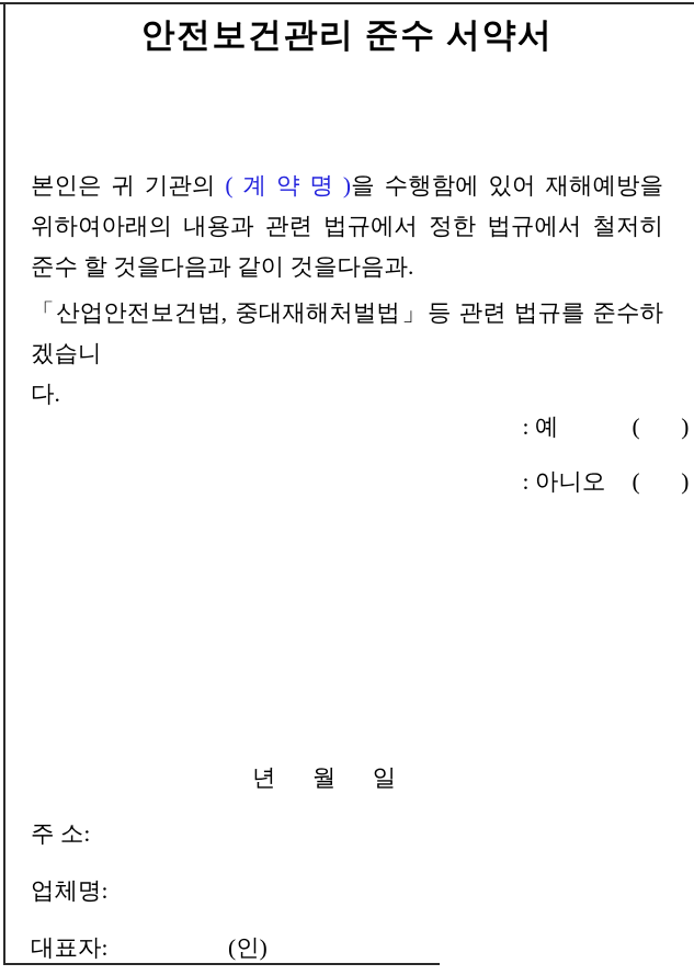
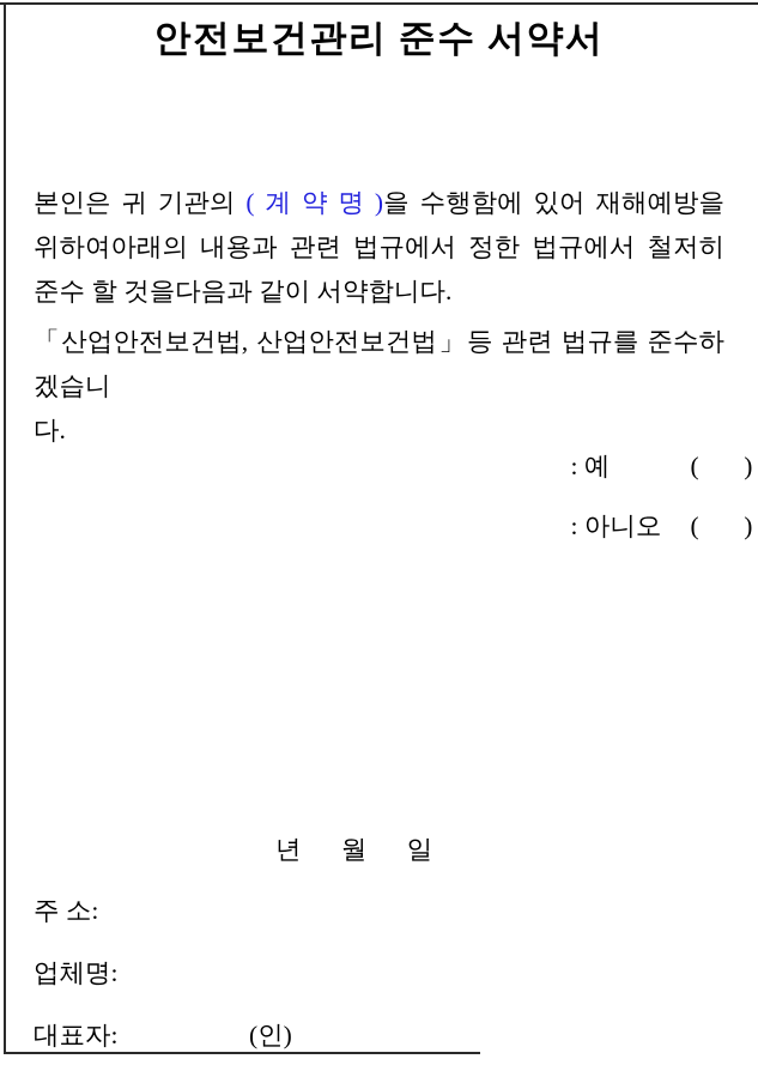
  안전보건관리 준수 서약서
  본인은 귀 기관의 ( 계 약 명 )을 수행함에 있어 재해예방을
  위하여아래의 내용과 관련 법규에서 정한 법규에서 철저히
- 준수 할 것을다음과 같이 것을다음과.
+ 준수 할 것을다음과 같이 서약합니다.
- 「산업안전보건법, 중대재해처벌법」등 관련 법규를 준수하겠습니
+ 「산업안전보건법, 산업안전보건법」등 관련 법규를 준수하겠습니
  다.
  : 예 ( )
  : 아니오 ( )
  년 월 일
  주 소:
  업체명:
  대표자:
  (인)
